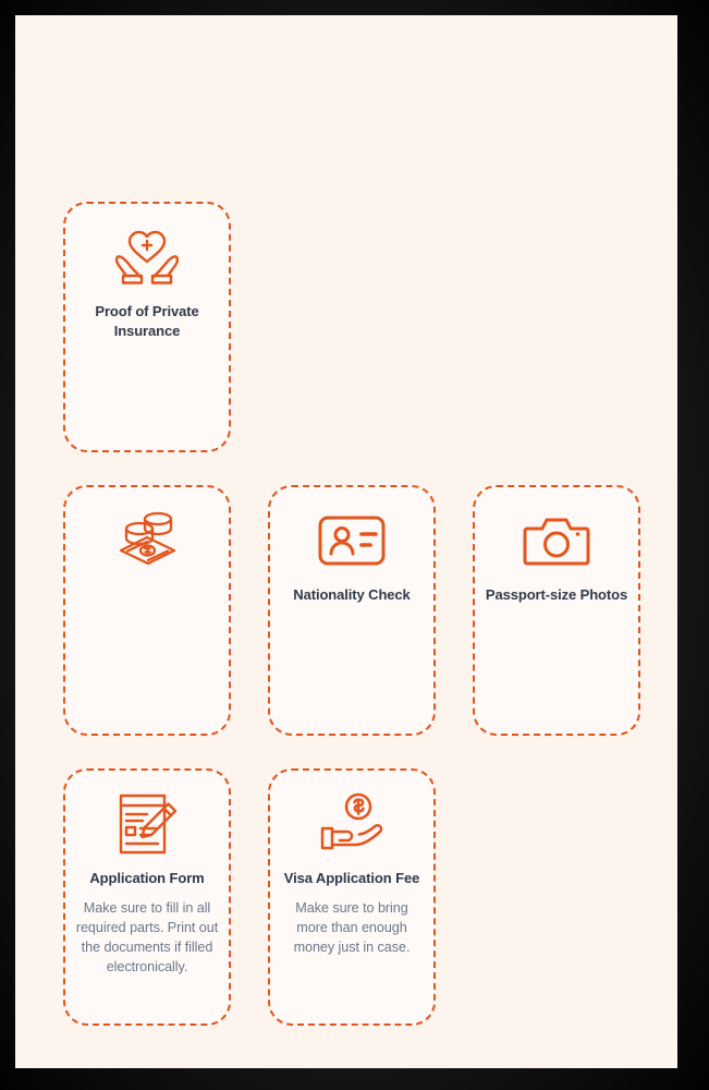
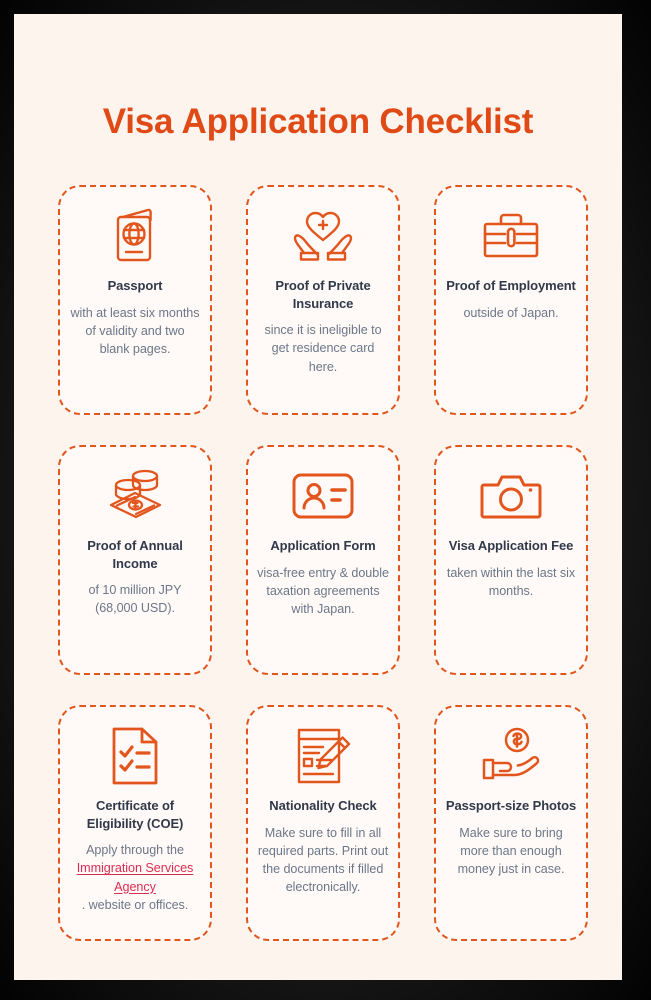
+ Visa Application Checklist
+ Passport
+ with at least six months of validity and two blank pages.
  Proof of Private Insurance
+ since it is ineligible to get residence card here.
+ Proof of Employment
+ outside of Japan.
+ Proof of Annual Income
+ of 10 million JPY (68,000 USD).
- Nationality Check
+ Application Form
+ visa-free entry & double taxation agreements with Japan.
- Passport-size Photos
+ Visa Application Fee
+ taken within the last six months.
+ Certificate of Eligibility (COE)
+ Apply through the
+ Immigration Services Agency
+ . website or offices.
- Application Form
+ Nationality Check
  Make sure to fill in all required parts. Print out the documents if filled electronically.
- Visa Application Fee
+ Passport-size Photos
  Make sure to bring more than enough money just in case.
